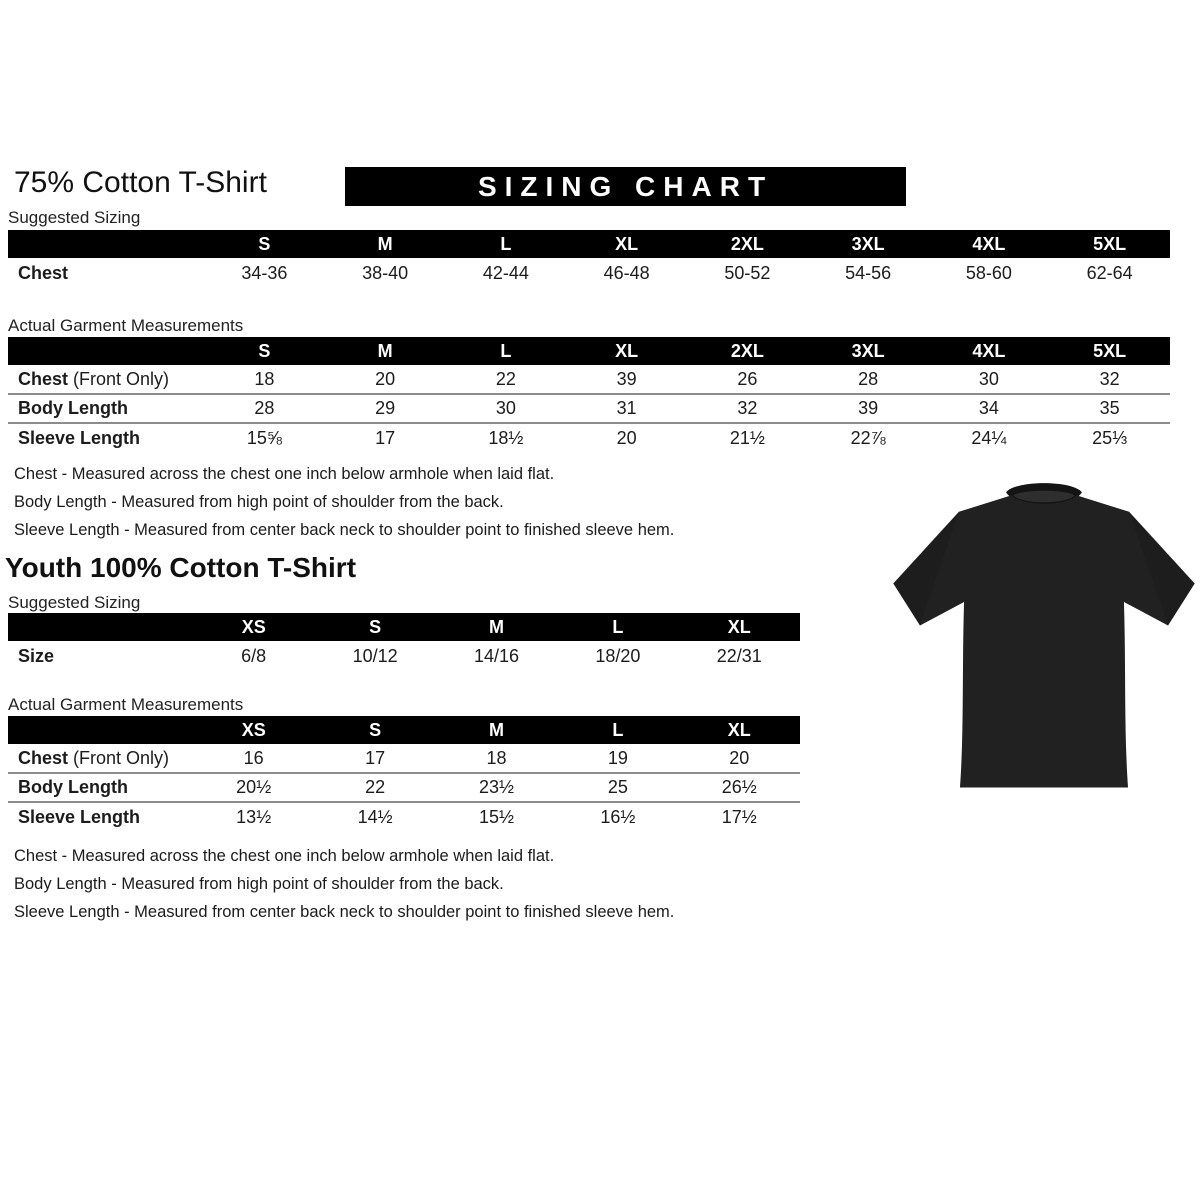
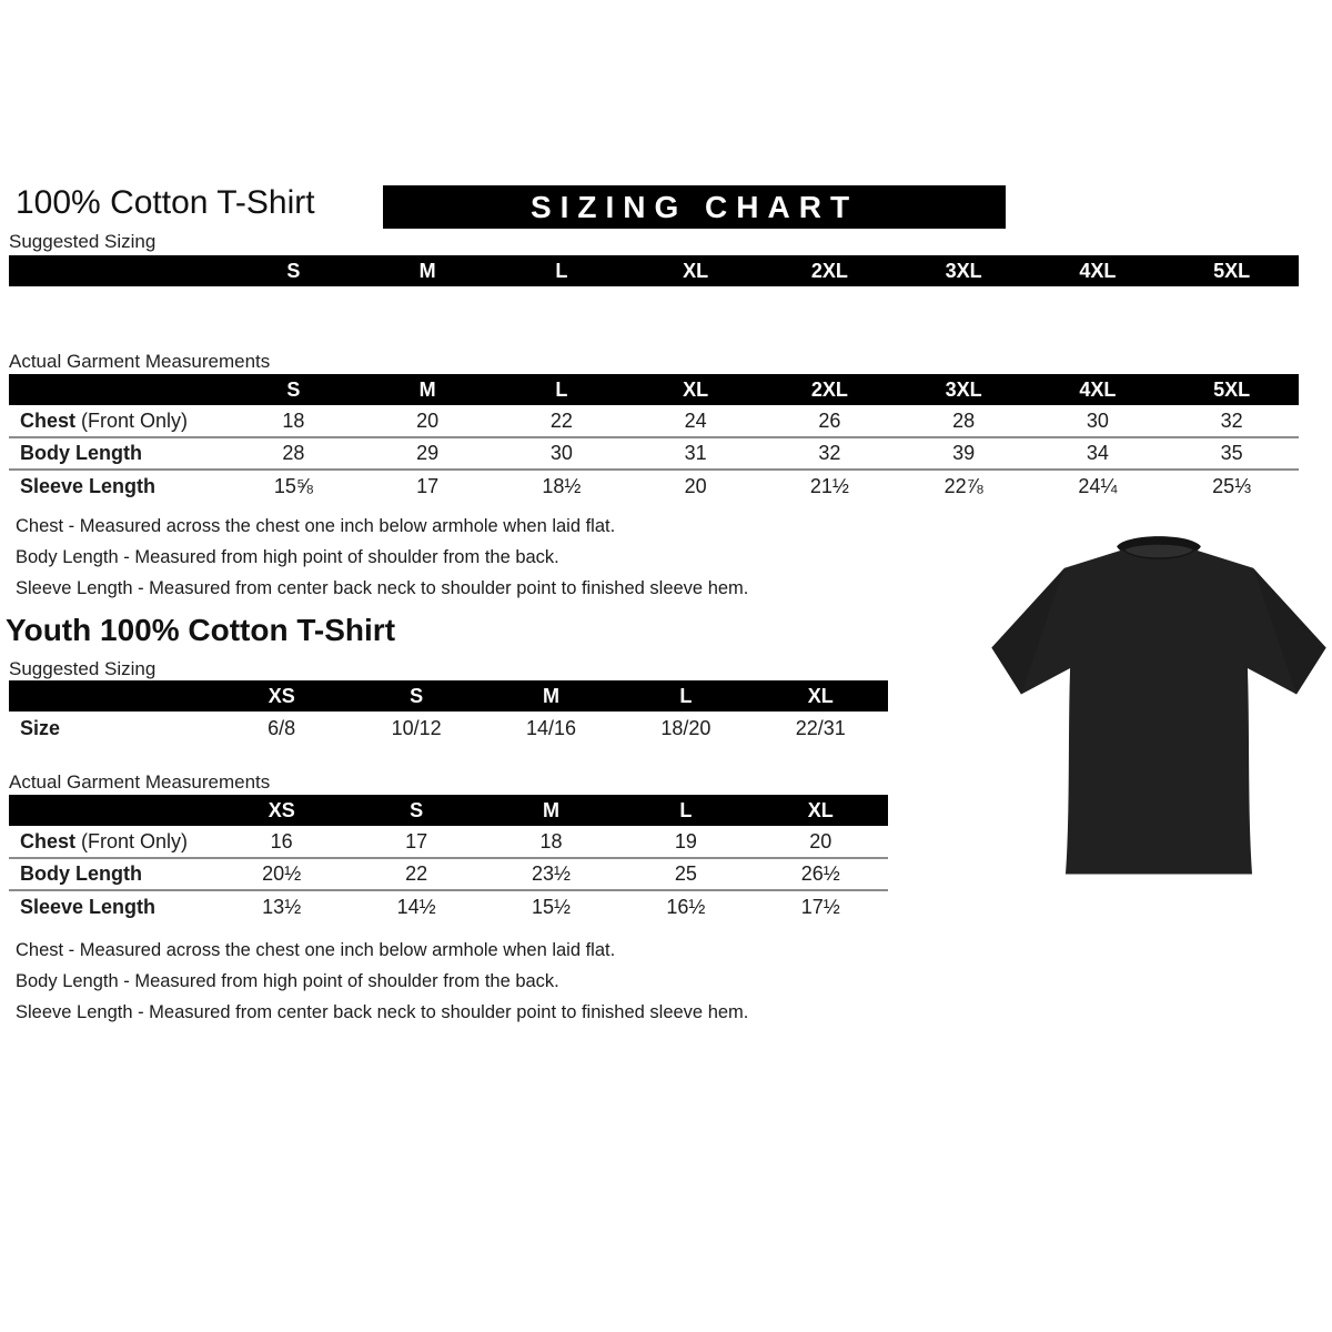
- 75% Cotton T-Shirt
+ 100% Cotton T-Shirt
  SIZING CHART
  Suggested Sizing
  	S	M	L	XL	2XL	3XL	4XL	5XL
- Chest	34-36	38-40	42-44	46-48	50-52	54-56	58-60	62-64
  Actual Garment Measurements
  	S	M	L	XL	2XL	3XL	4XL	5XL
- Chest (Front Only)	18	20	22	39	26	28	30	32
+ Chest (Front Only)	18	20	22	24	26	28	30	32
  Body Length	28	29	30	31	32	39	34	35
  Sleeve Length	15⅝	17	18½	20	21½	22⅞	24¼	25⅓
  Chest - Measured across the chest one inch below armhole when laid flat.
  Body Length - Measured from high point of shoulder from the back.
  Sleeve Length - Measured from center back neck to shoulder point to finished sleeve hem.
  Youth 100% Cotton T-Shirt
  Suggested Sizing
  	XS	S	M	L	XL
  Size	6/8	10/12	14/16	18/20	22/31
  Actual Garment Measurements
  	XS	S	M	L	XL
  Chest (Front Only)	16	17	18	19	20
  Body Length	20½	22	23½	25	26½
  Sleeve Length	13½	14½	15½	16½	17½
  Chest - Measured across the chest one inch below armhole when laid flat.
  Body Length - Measured from high point of shoulder from the back.
  Sleeve Length - Measured from center back neck to shoulder point to finished sleeve hem.
